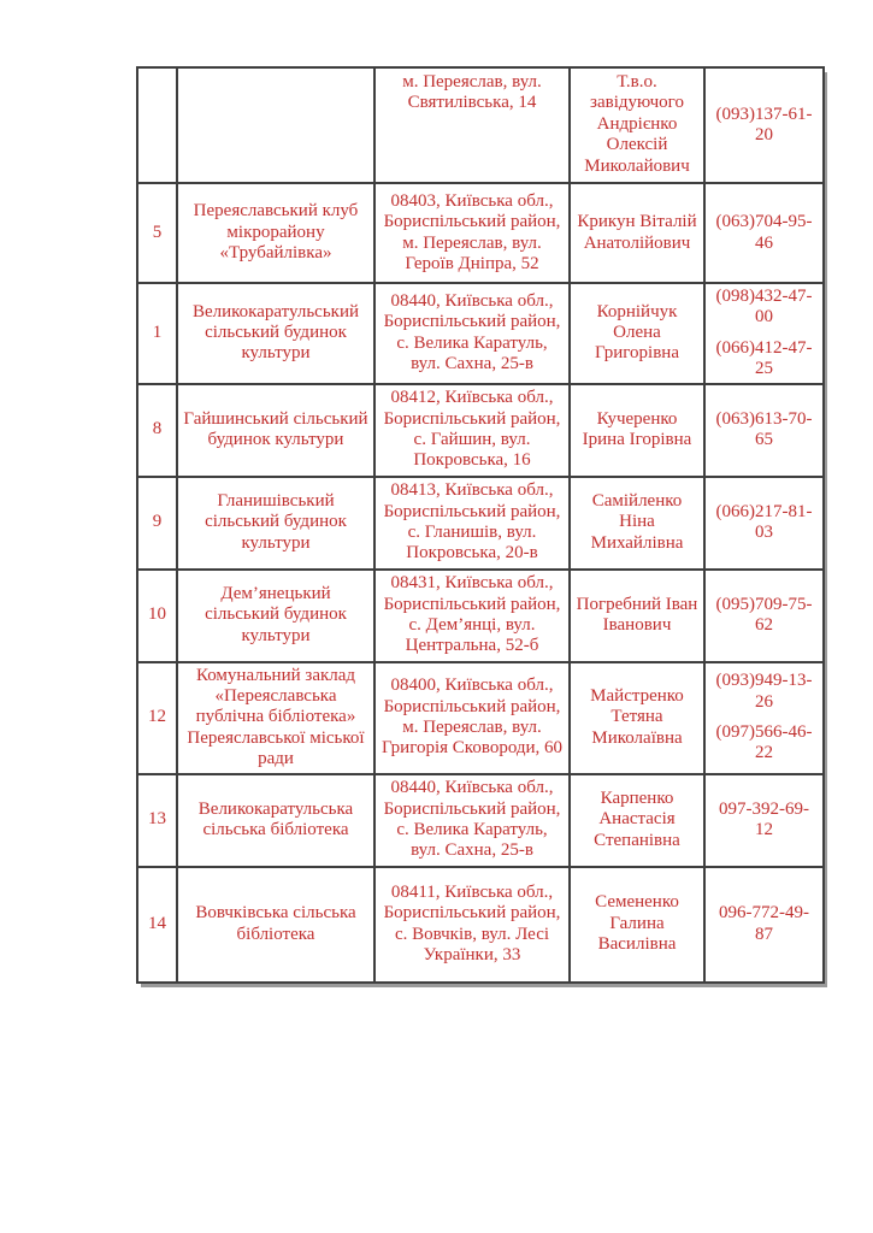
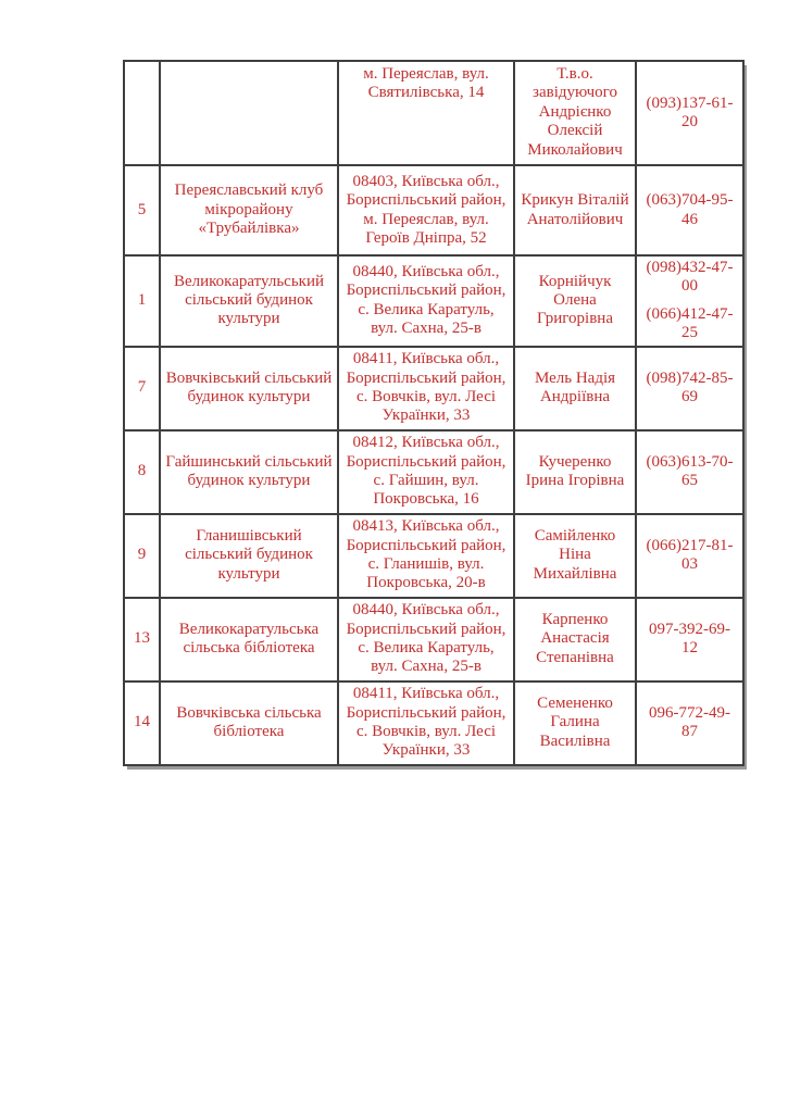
  		м. Переяслав, вул. Святилівська, 14	Т.в.о. завідуючого Андрієнко Олексій Миколайович	(093)137-61-20
  5	Переяславський клуб мікрорайону «Трубайлівка»	08403, Київська обл., Бориспільський район, м. Переяслав, вул. Героїв Дніпра, 52	Крикун Віталій Анатолійович	(063)704-95-46
  1	Великокаратульський сільський будинок культури	08440, Київська обл., Бориспільський район, с. Велика Каратуль, вул. Сахна, 25-в	Корнійчук Олена Григорівна	(098)432-47-00(066)412-47-25
+ 7	Вовчківський сільський будинок культури	08411, Київська обл., Бориспільський район, с. Вовчків, вул. Лесі Українки, 33	Мель Надія Андріївна	(098)742-85-69
  8	Гайшинський сільський будинок культури	08412, Київська обл., Бориспільський район, с. Гайшин, вул. Покровська, 16	Кучеренко Ірина Ігорівна	(063)613-70-65
  9	Гланишівський сільський будинок культури	08413, Київська обл., Бориспільський район, с. Гланишів, вул. Покровська, 20-в	Самійленко Ніна Михайлівна	(066)217-81-03
- 10	Дем’янецький сільський будинок культури	08431, Київська обл., Бориспільський район, с. Дем’янці, вул. Центральна, 52-б	Погребний Іван Іванович	(095)709-75-62
- 12	Комунальний заклад «Переяславська публічна бібліотека» Переяславської міської ради	08400, Київська обл., Бориспільський район, м. Переяслав, вул. Григорія Сковороди, 60	Майстренко Тетяна Миколаївна	(093)949-13-26(097)566-46-22
  13	Великокаратульська сільська бібліотека	08440, Київська обл., Бориспільський район, с. Велика Каратуль, вул. Сахна, 25-в	Карпенко Анастасія Степанівна	097-392-69-12
  14	Вовчківська сільська бібліотека	08411, Київська обл., Бориспільський район, с. Вовчків, вул. Лесі Українки, 33	Семененко Галина Василівна	096-772-49-87
